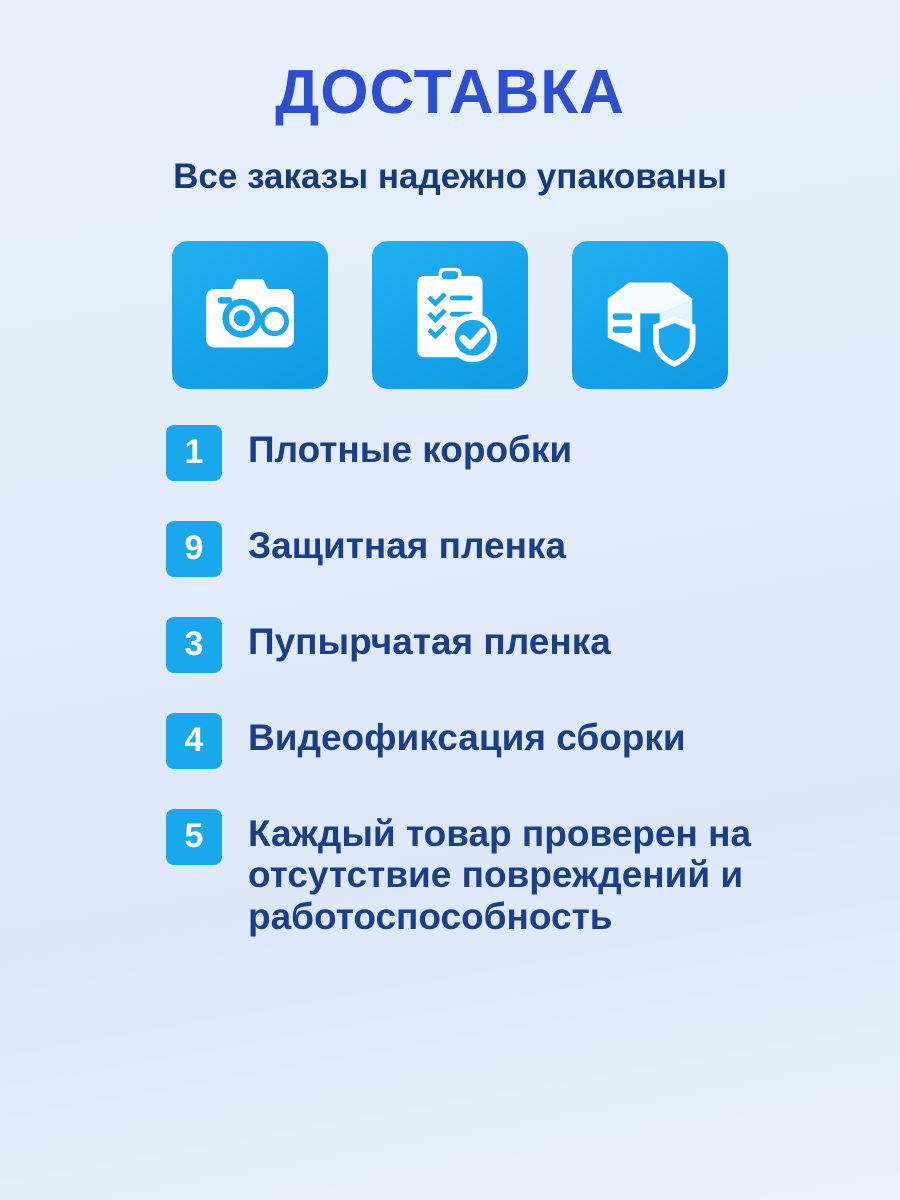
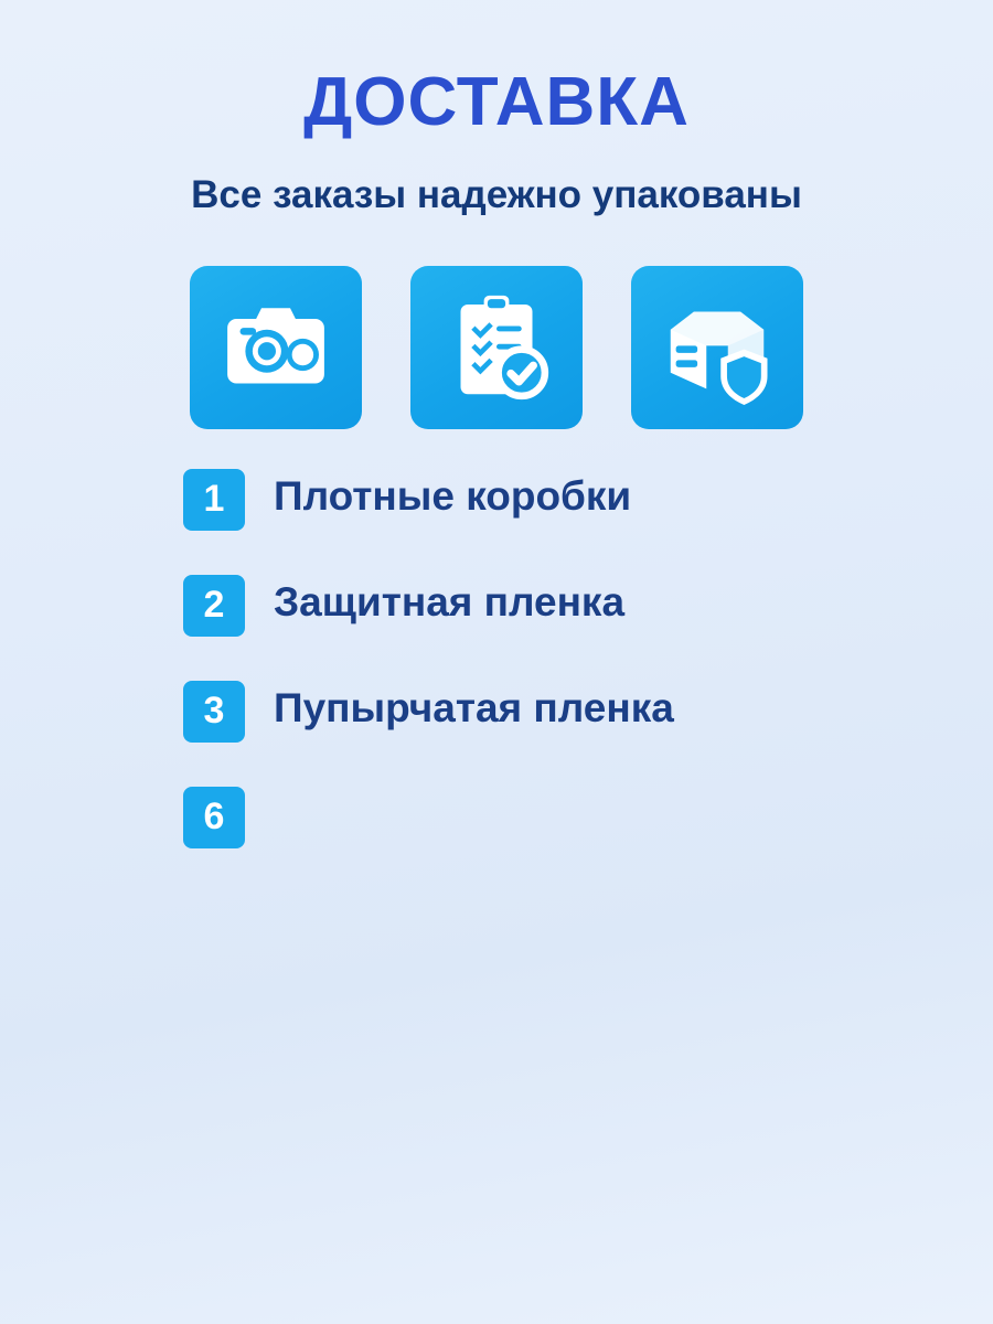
  ДОСТАВКА
  Все заказы надежно упакованы
  1
  Плотные коробки
- 9
+ 2
  Защитная пленка
  3
  Пупырчатая пленка
- 4
- Видеофиксация сборки
- 5
+ 6
- Каждый товар проверен на отсутствие повреждений и работоспособность
